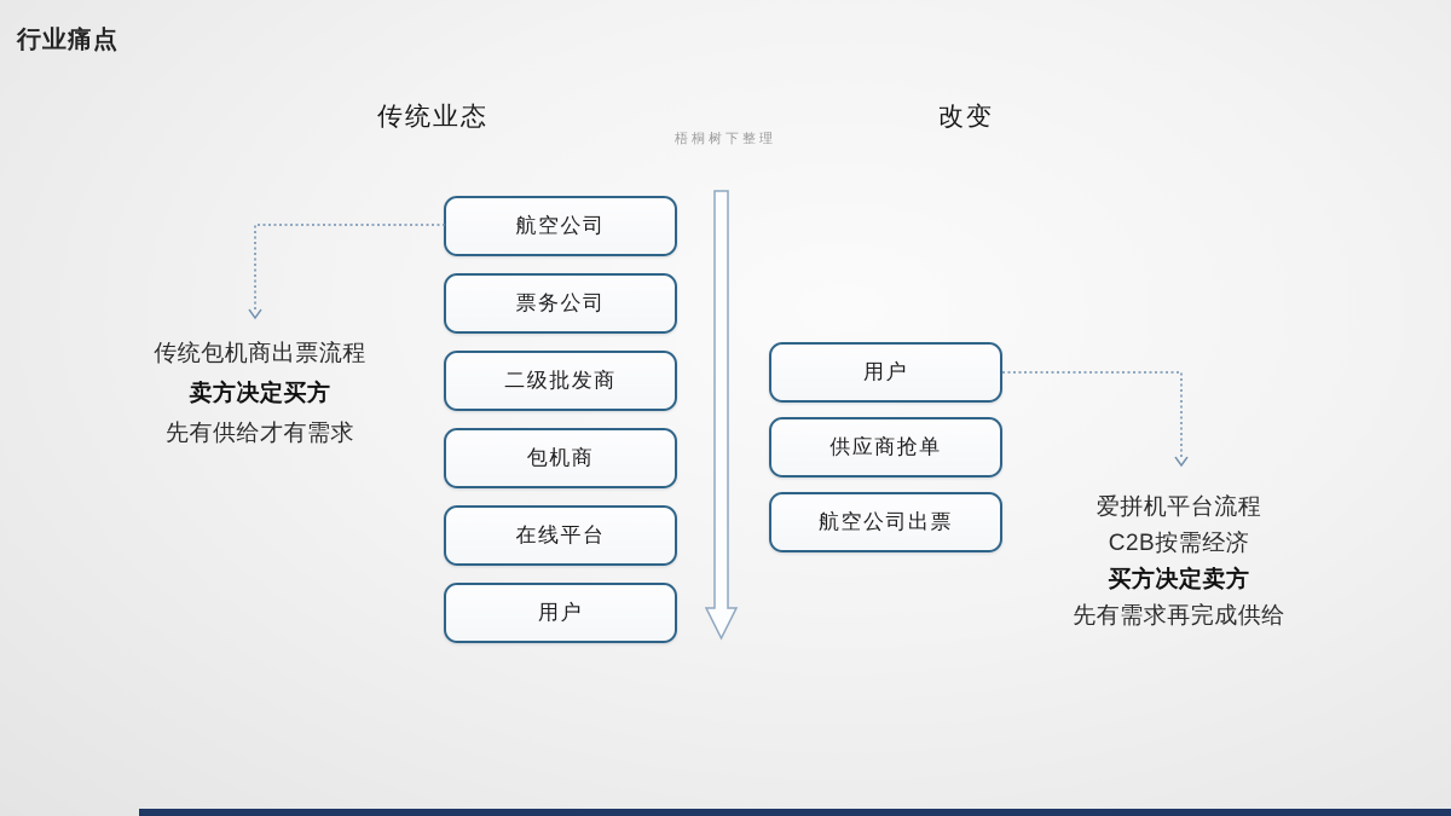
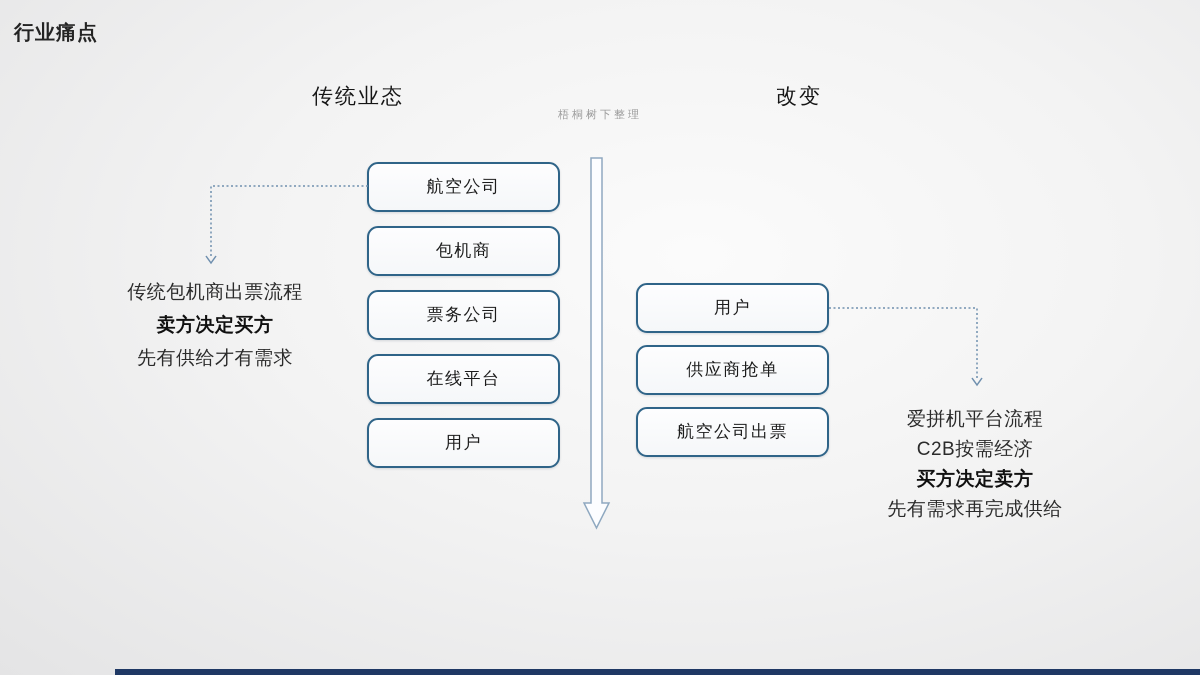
  行业痛点
  传统业态
  改变
  梧桐树下整理
  航空公司
- 票务公司
+ 包机商
- 二级批发商
- 包机商
+ 票务公司
  在线平台
  用户
  用户
  供应商抢单
  航空公司出票
  传统包机商出票流程
  卖方决定买方
  先有供给才有需求
  爱拼机平台流程
  C2B按需经济
  买方决定卖方
  先有需求再完成供给
